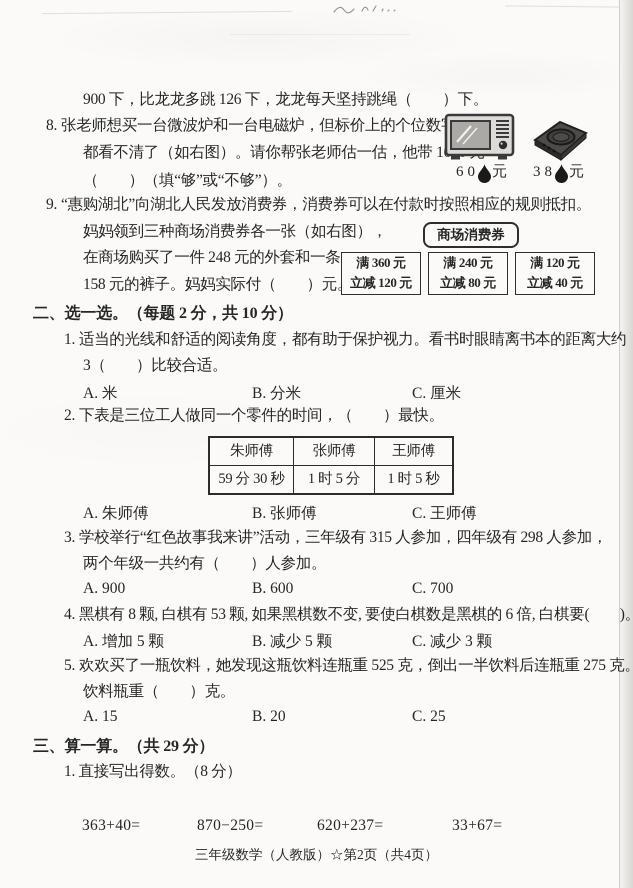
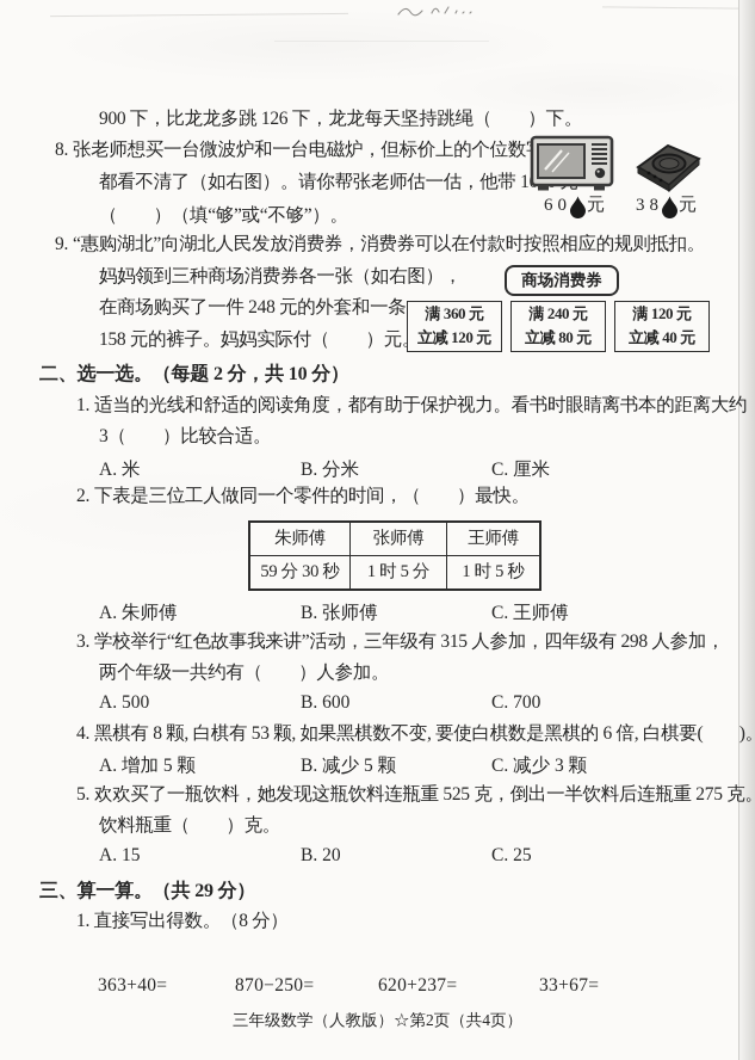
  900 下，比龙龙多跳 126 下，龙龙每天坚持跳绳（ ）下。
  8. 张老师想买一台微波炉和一台电磁炉，但标价上的个位数
  都看不清了（如右图）。请你帮张老师估一估，他带 1
  （ ）（填“够”或“不够”）。
  60 元
  38 元
  9. “惠购湖北”向湖北人民发放消费券，消费券可以在付款时按照相应的规则抵扣。
  妈妈领到三种商场消费券各一张（如右图），
  在商场购买了一件 248 元的外套和一条
  158 元的裤子。妈妈实际付（ ）元
  商场消费券
  满 360 元
  立减 120 元
  满 240 元
  立减 80 元
  满 120 元
  立减 40 元
  二、选一选。（每题 2 分，共 10 分）
  1. 适当的光线和舒适的阅读角度，都有助于保护视力。看书时眼睛离书本的距离大约
  3（ ）比较合适。
  A. 米
  B. 分米
  C. 厘米
  2. 下表是三位工人做同一个零件的时间，（ ）最快。
  朱师傅
  张师傅
  王师傅
  59 分 30 秒
  1 时 5 分
  1 时 5 秒
  A. 朱师傅
  B. 张师傅
  C. 王师傅
  3. 学校举行“红色故事我来讲”活动，三年级有 315 人参加，四年级有 298 人参加，
  两个年级一共约有（ ）人参加。
- A. 900
+ A. 500
  B. 600
  C. 700
  4. 黑棋有 8 颗, 白棋有 53 颗, 如果黑棋数不变, 要使白棋数是黑棋的 6 倍, 白棋要( )。
  A. 增加 5 颗
  B. 减少 5 颗
  C. 减少 3 颗
  5. 欢欢买了一瓶饮料，她发现这瓶饮料连瓶重 525 克，倒出一半饮料后连瓶重 275 克。
  饮料瓶重（ ）克。
  A. 15
  B. 20
  C. 25
  三、算一算。（共 29 分）
  1. 直接写出得数。（8 分）
  363+40=
  870−250=
  620+237=
  33+67=
  三年级数学（人教版）☆第2页（共4页）
